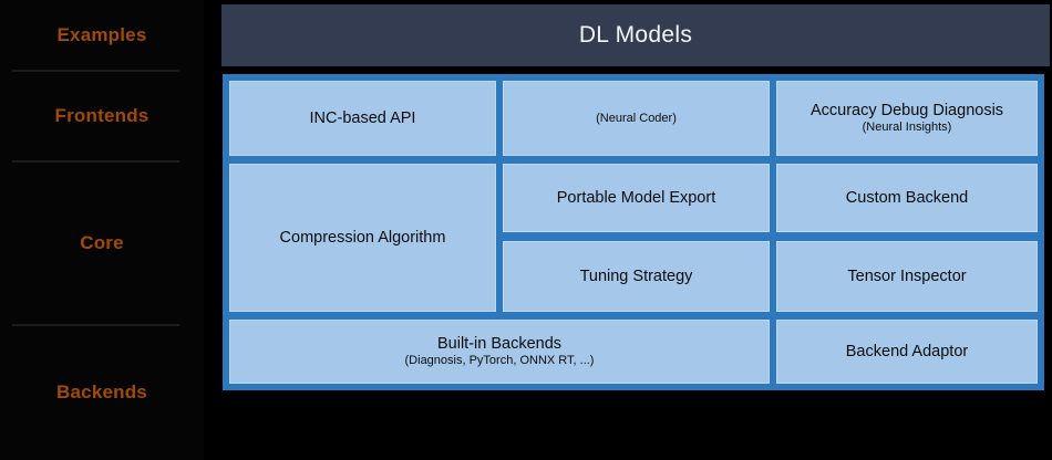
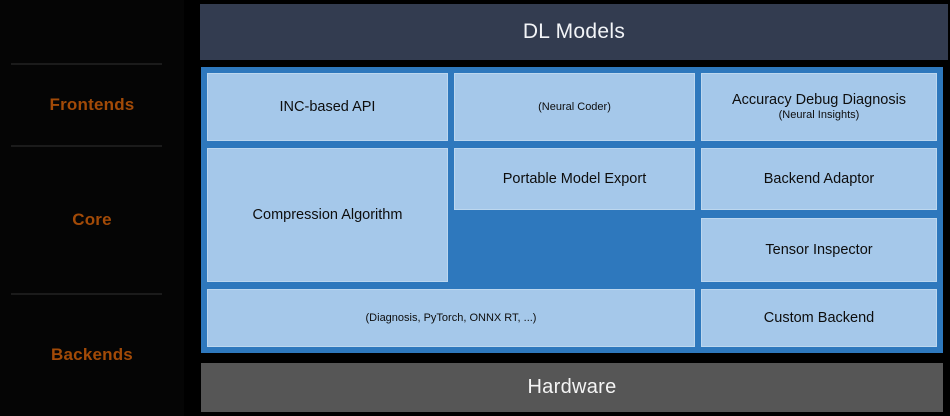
- Examples
  Frontends
  Core
  Backends
  DL Models
  INC-based API
  (Neural Coder)
  Accuracy Debug Diagnosis
  (Neural Insights)
  Compression Algorithm
  Portable Model Export
- Custom Backend
+ Backend Adaptor
- Tuning Strategy
  Tensor Inspector
- Built-in Backends
  (Diagnosis, PyTorch, ONNX RT, ...)
- Backend Adaptor
+ Custom Backend
+ Hardware
